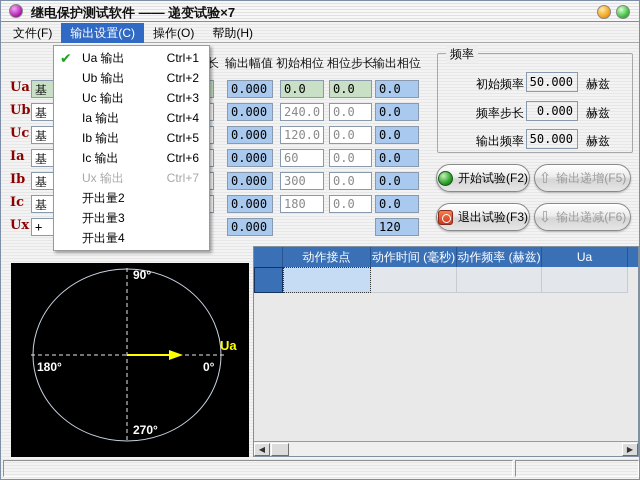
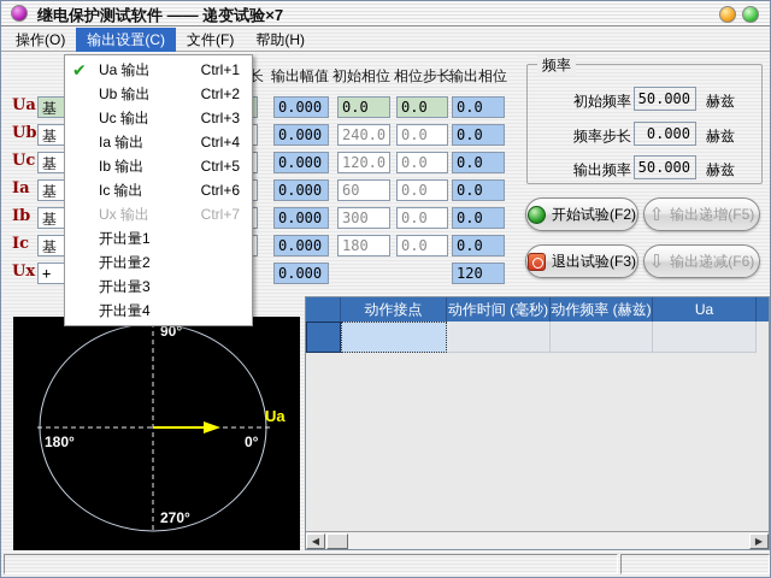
  继电保护测试软件 —— 递变试验×7
- 文件(F)
+ 操作(O)
  输出设置(C)
- 操作(O)
+ 文件(F)
  帮助(H)
  输出幅值
  初始相位
  相位步长
  输出相位
  Ua
  基
  0.000
  0.0
  0.0
  0.0
  Ub
  基
  0.000
  240.0
  0.0
  0.0
  Uc
  基
  0.000
  120.0
  0.0
  0.0
  Ia
  基
  0.000
  60
  0.0
  0.0
  Ib
  基
  0.000
  300
  0.0
  0.0
  Ic
  基
  0.000
  180
  0.0
  0.0
  Ux
  +
  0.000
  120
  频率
  初始频率
  50.000
  赫兹
  频率步长
  0.000
  赫兹
  输出频率
  50.000
  赫兹
  开始试验(F2)
  ⇧
  输出递增(F5)
  退出试验(F3)
  ⇩
  输出递减(F6)
  90°
  180°
  0°
  270°
  Ua
  动作接点
  动作时间 (毫秒)
  动作频率 (赫兹)
  Ua
  ◀
  ▶
  ✔
  Ua 输出
  Ctrl+1
  Ub 输出
  Ctrl+2
  Uc 输出
  Ctrl+3
  Ia 输出
  Ctrl+4
  Ib 输出
  Ctrl+5
  Ic 输出
  Ctrl+6
  Ux 输出
  Ctrl+7
+ 开出量1
  开出量2
  开出量3
  开出量4
